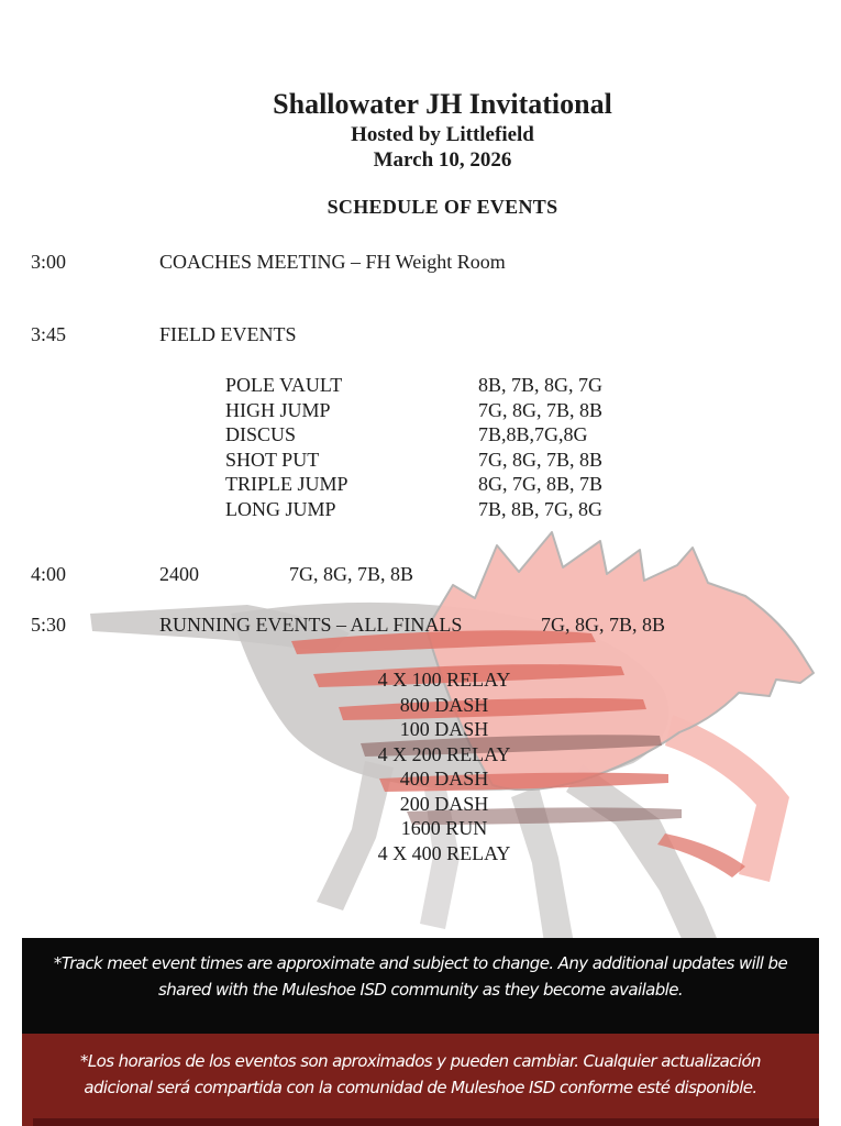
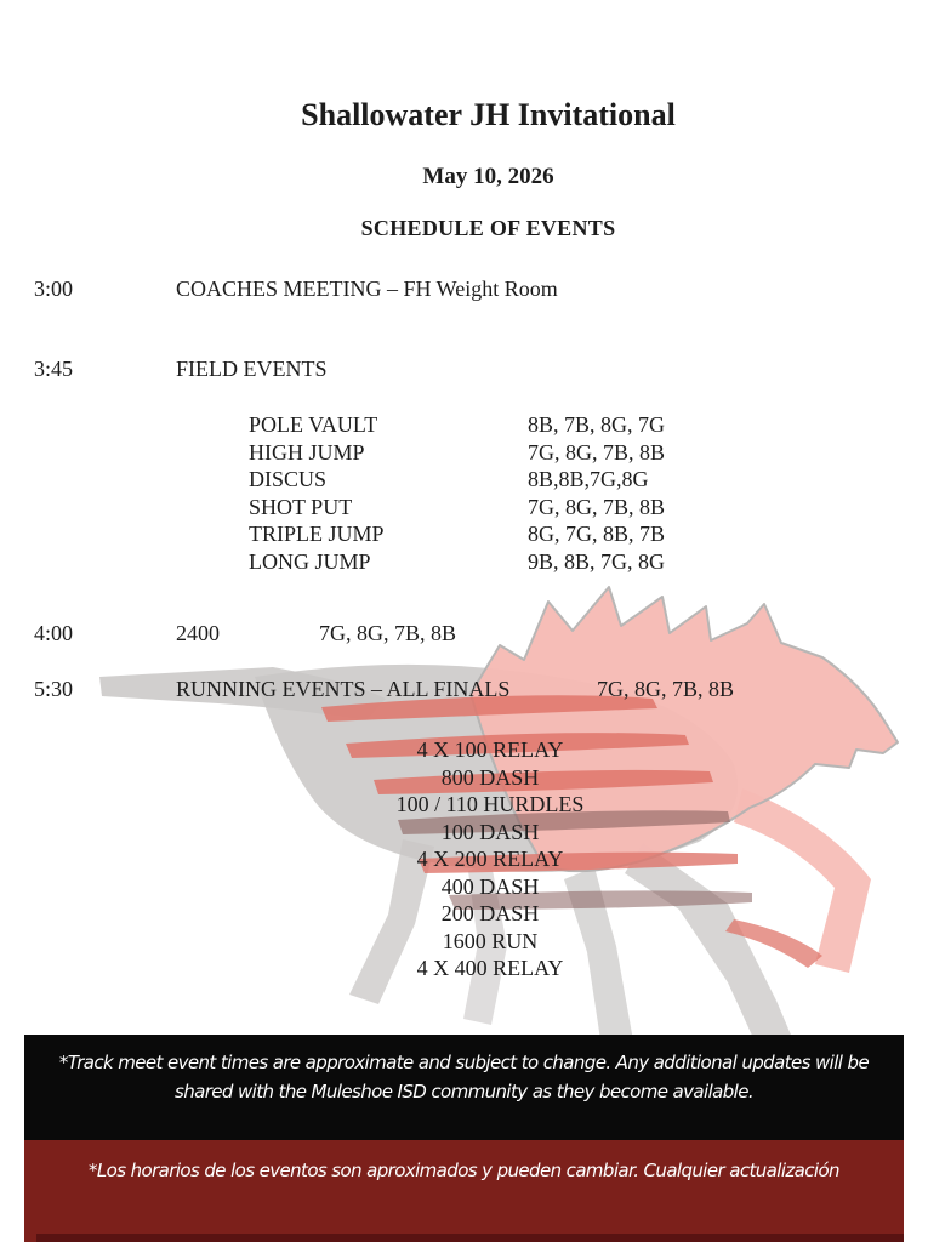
  Shallowater JH Invitational
- Hosted by Littlefield
- March 10, 2026
+ May 10, 2026
  SCHEDULE OF EVENTS
  3:00
  COACHES MEETING – FH Weight Room
  3:45
  FIELD EVENTS
  POLE VAULT
  8B, 7B, 8G, 7G
  HIGH JUMP
  7G, 8G, 7B, 8B
  DISCUS
- 7B,8B,7G,8G
+ 8B,8B,7G,8G
  SHOT PUT
  7G, 8G, 7B, 8B
  TRIPLE JUMP
  8G, 7G, 8B, 7B
  LONG JUMP
- 7B, 8B, 7G, 8G
+ 9B, 8B, 7G, 8G
  4:00
  2400
  7G, 8G, 7B, 8B
  5:30
  RUNNING EVENTS – ALL FINALS
  7G, 8G, 7B, 8B
  4 X 100 RELAY
  800 DASH
+ 100 / 110 HURDLES
  100 DASH
  4 X 200 RELAY
  400 DASH
  200 DASH
  1600 RUN
  4 X 400 RELAY
  *Track meet event times are approximate and subject to change. Any additional updates will be
  shared with the Muleshoe ISD community as they become available.
  *Los horarios de los eventos son aproximados y pueden cambiar. Cualquier actualización
- adicional será compartida con la comunidad de Muleshoe ISD conforme esté disponible.
